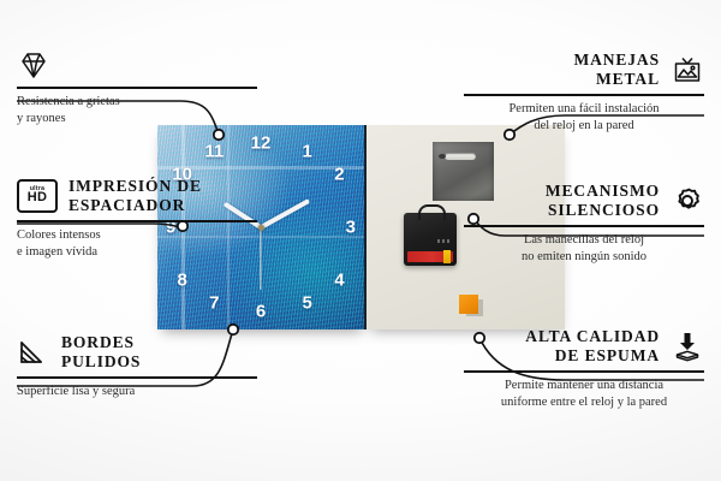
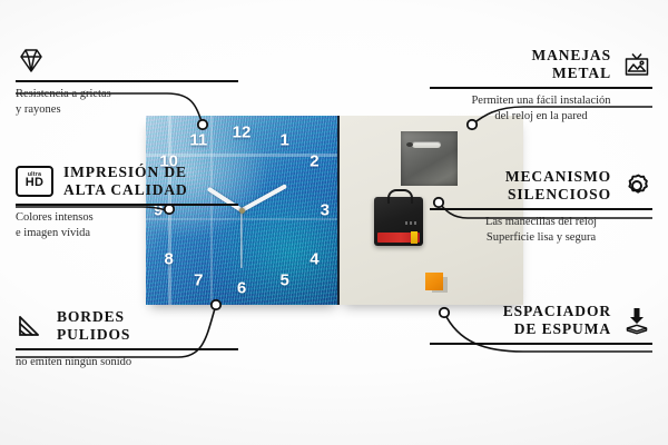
  12
  1
  2
  3
  4
  5
  6
  7
  8
  9
  10
  11
  Resistencia a grietas
  y rayones
  HD
  IMPRESIÓN DE
- ESPACIADOR
+ ALTA CALIDAD
  Colores intensos
  e imagen vívida
  BORDES
  PULIDOS
- Superficie lisa y segura
+ no emiten ningún sonido
  MANEJAS
  METAL
  Permiten una fácil instalación
  del reloj en la pared
  MECANISMO
  SILENCIOSO
  Las manecillas del reloj
- no emiten ningún sonido
+ Superficie lisa y segura
- ALTA CALIDAD
+ ESPACIADOR
  DE ESPUMA
- Permite mantener una distancia
- uniforme entre el reloj y la pared
